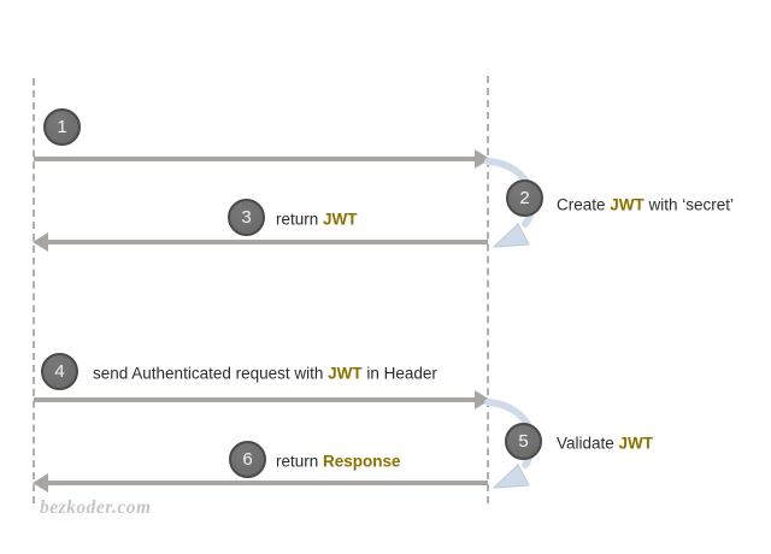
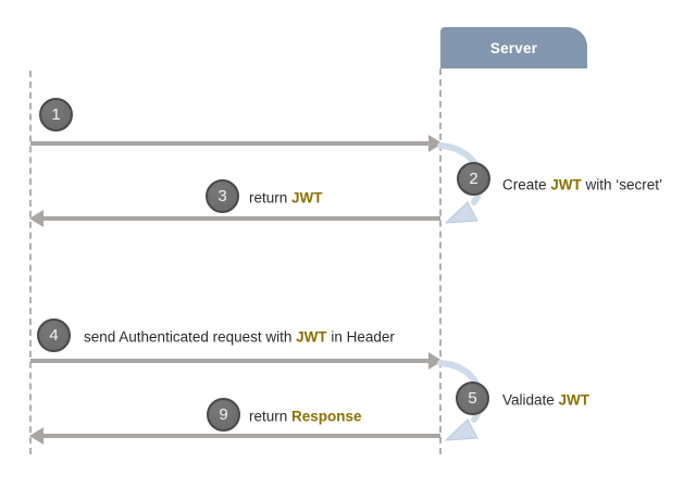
+ Server
  1
  2
  3
  4
  5
- 6
+ 9
  Create JWT with ‘secret’
  return JWT
  send Authenticated request with JWT in Header
  Validate JWT
  return Response
- bezkoder.com
